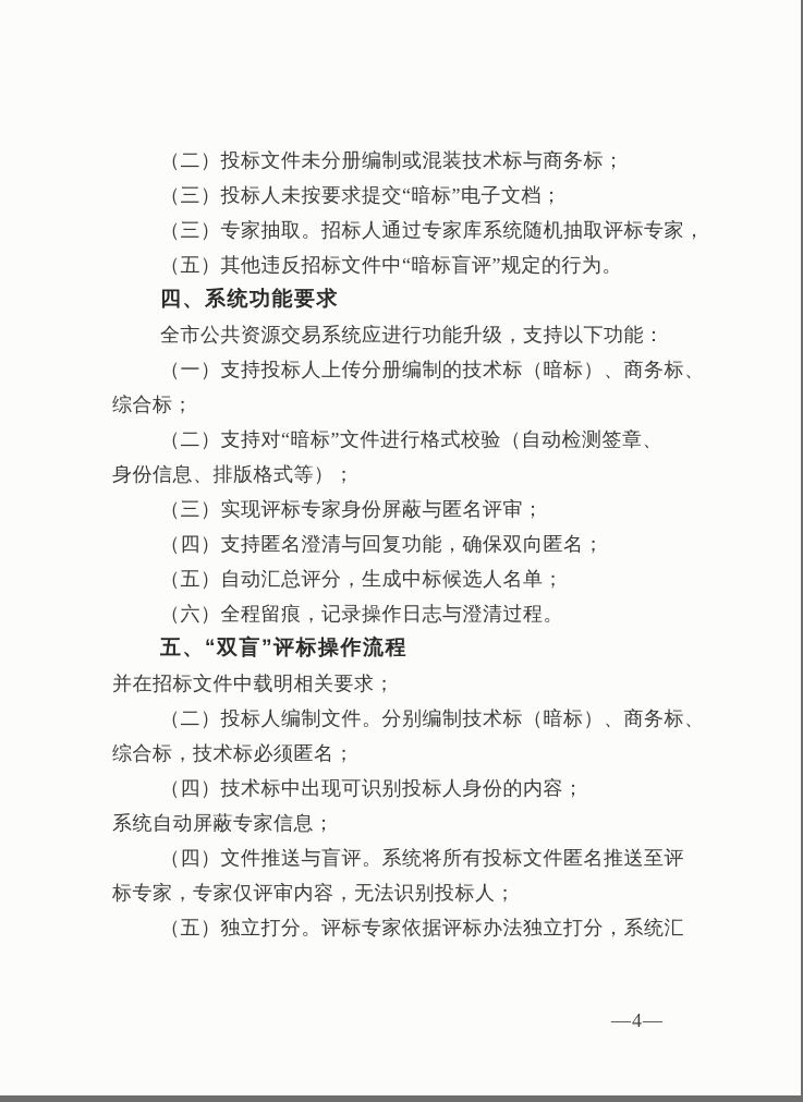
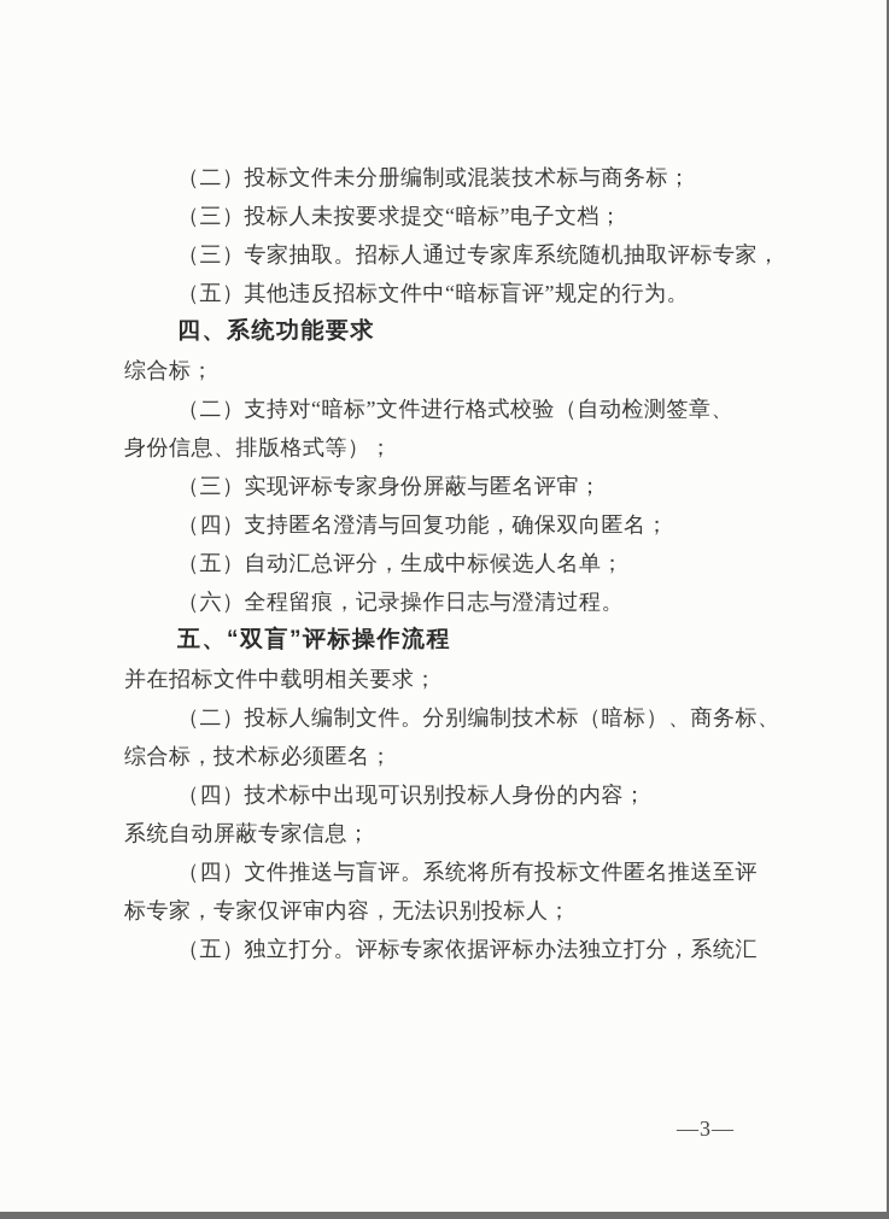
  （二）投标文件未分册编制或混装技术标与商务标；
  （三）投标人未按要求提交“暗标”电子文档；
  （三）专家抽取。招标人通过专家库系统随机抽取评标专家，
  （五）其他违反招标文件中“暗标盲评”规定的行为。
  四、系统功能要求
- 全市公共资源交易系统应进行功能升级，支持以下功能：
- （一）支持投标人上传分册编制的技术标（暗标）、商务标、
  综合标；
  （二）支持对“暗标”文件进行格式校验（自动检测签章、
  身份信息、排版格式等）；
  （三）实现评标专家身份屏蔽与匿名评审；
  （四）支持匿名澄清与回复功能，确保双向匿名；
  （五）自动汇总评分，生成中标候选人名单；
  （六）全程留痕，记录操作日志与澄清过程。
  五、“双盲”评标操作流程
  并在招标文件中载明相关要求；
  （二）投标人编制文件。分别编制技术标（暗标）、商务标、
  综合标，技术标必须匿名；
  （四）技术标中出现可识别投标人身份的内容；
  系统自动屏蔽专家信息；
  （四）文件推送与盲评。系统将所有投标文件匿名推送至评
  标专家，专家仅评审内容，无法识别投标人；
  （五）独立打分。评标专家依据评标办法独立打分，系统汇
- —4—
+ —3—
